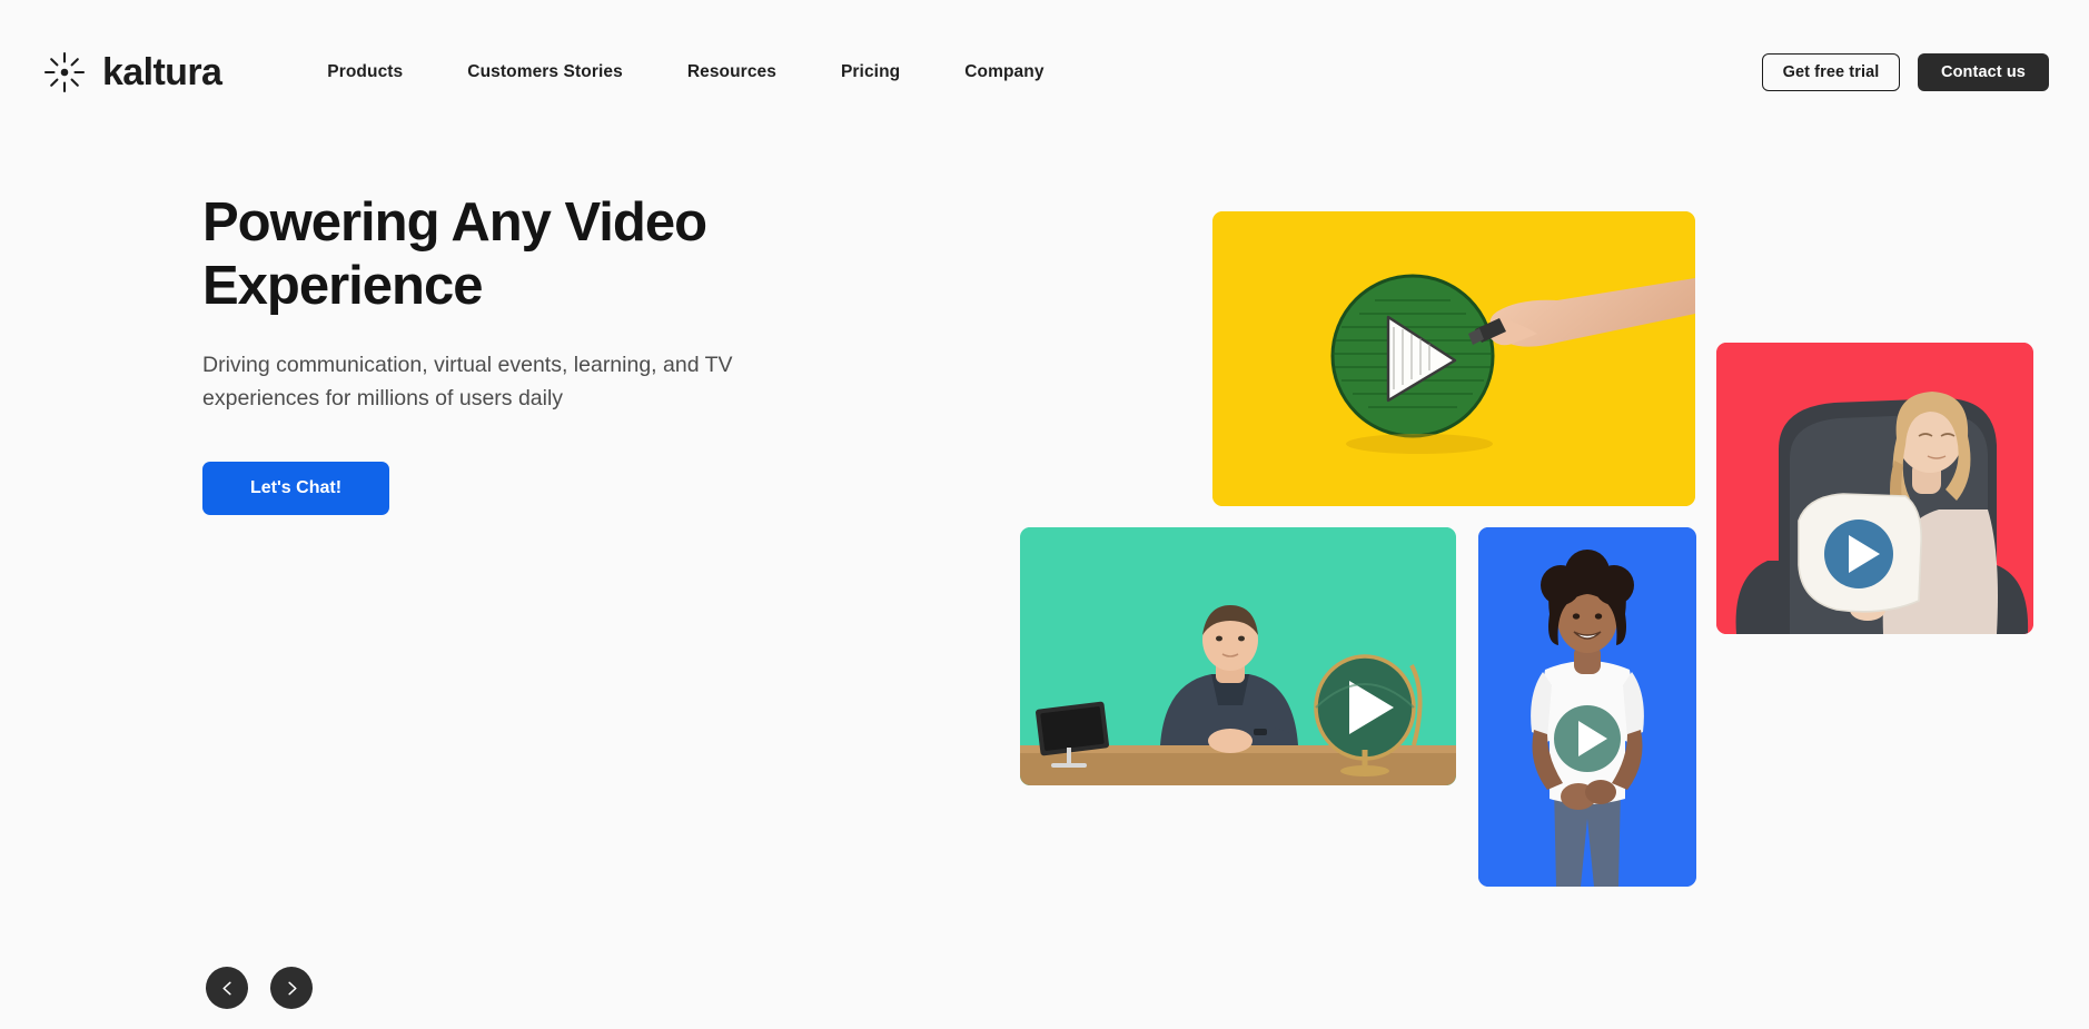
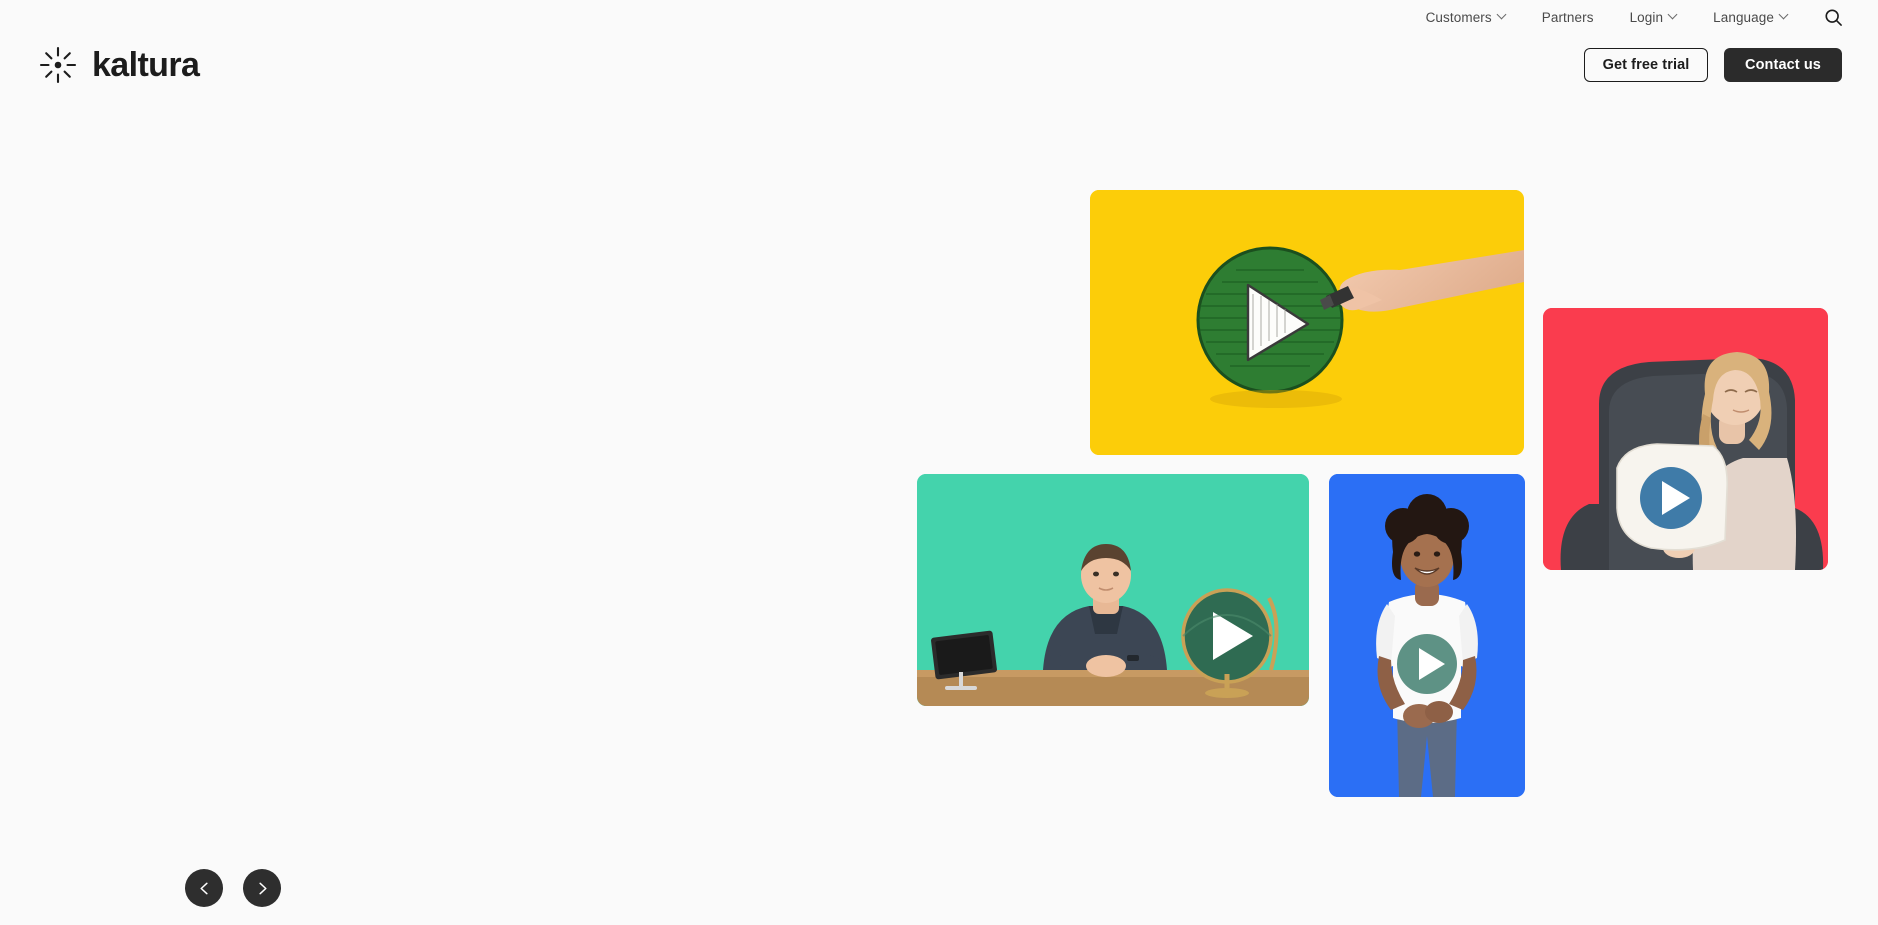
+ Customers
+ Partners
+ Login
+ Language
  kaltura
- Products
- Customers Stories
- Resources
- Pricing
- Company
  Get free trial
  Contact us
- Powering Any Video Experience
- Driving communication, virtual events, learning, and TV experiences for millions of users daily
- Let's Chat!
